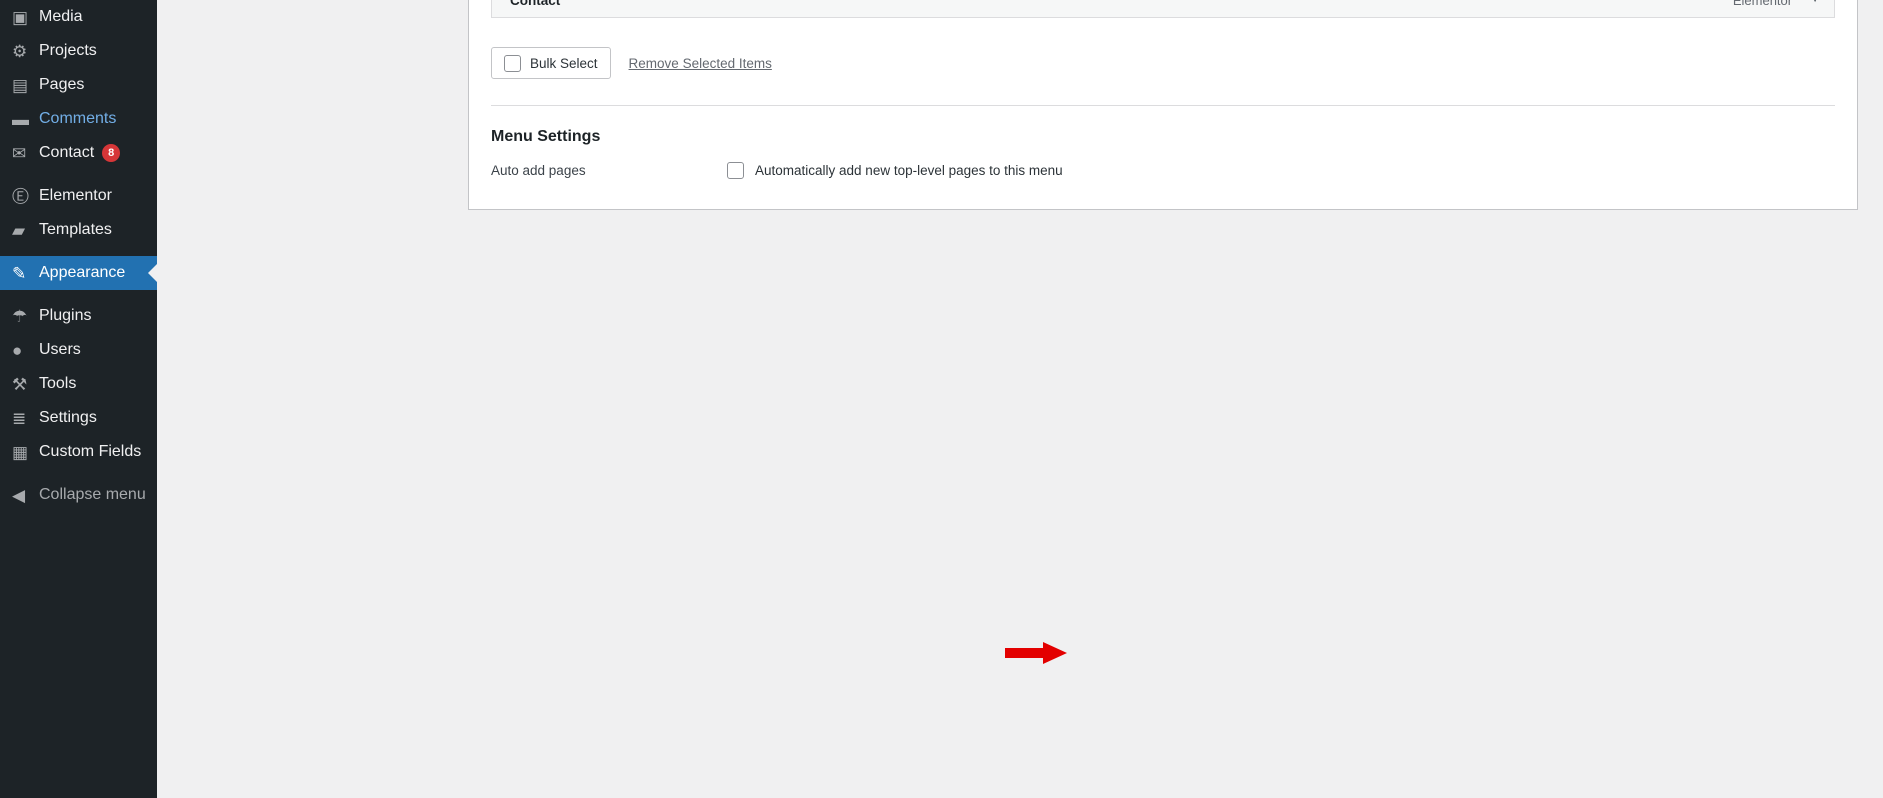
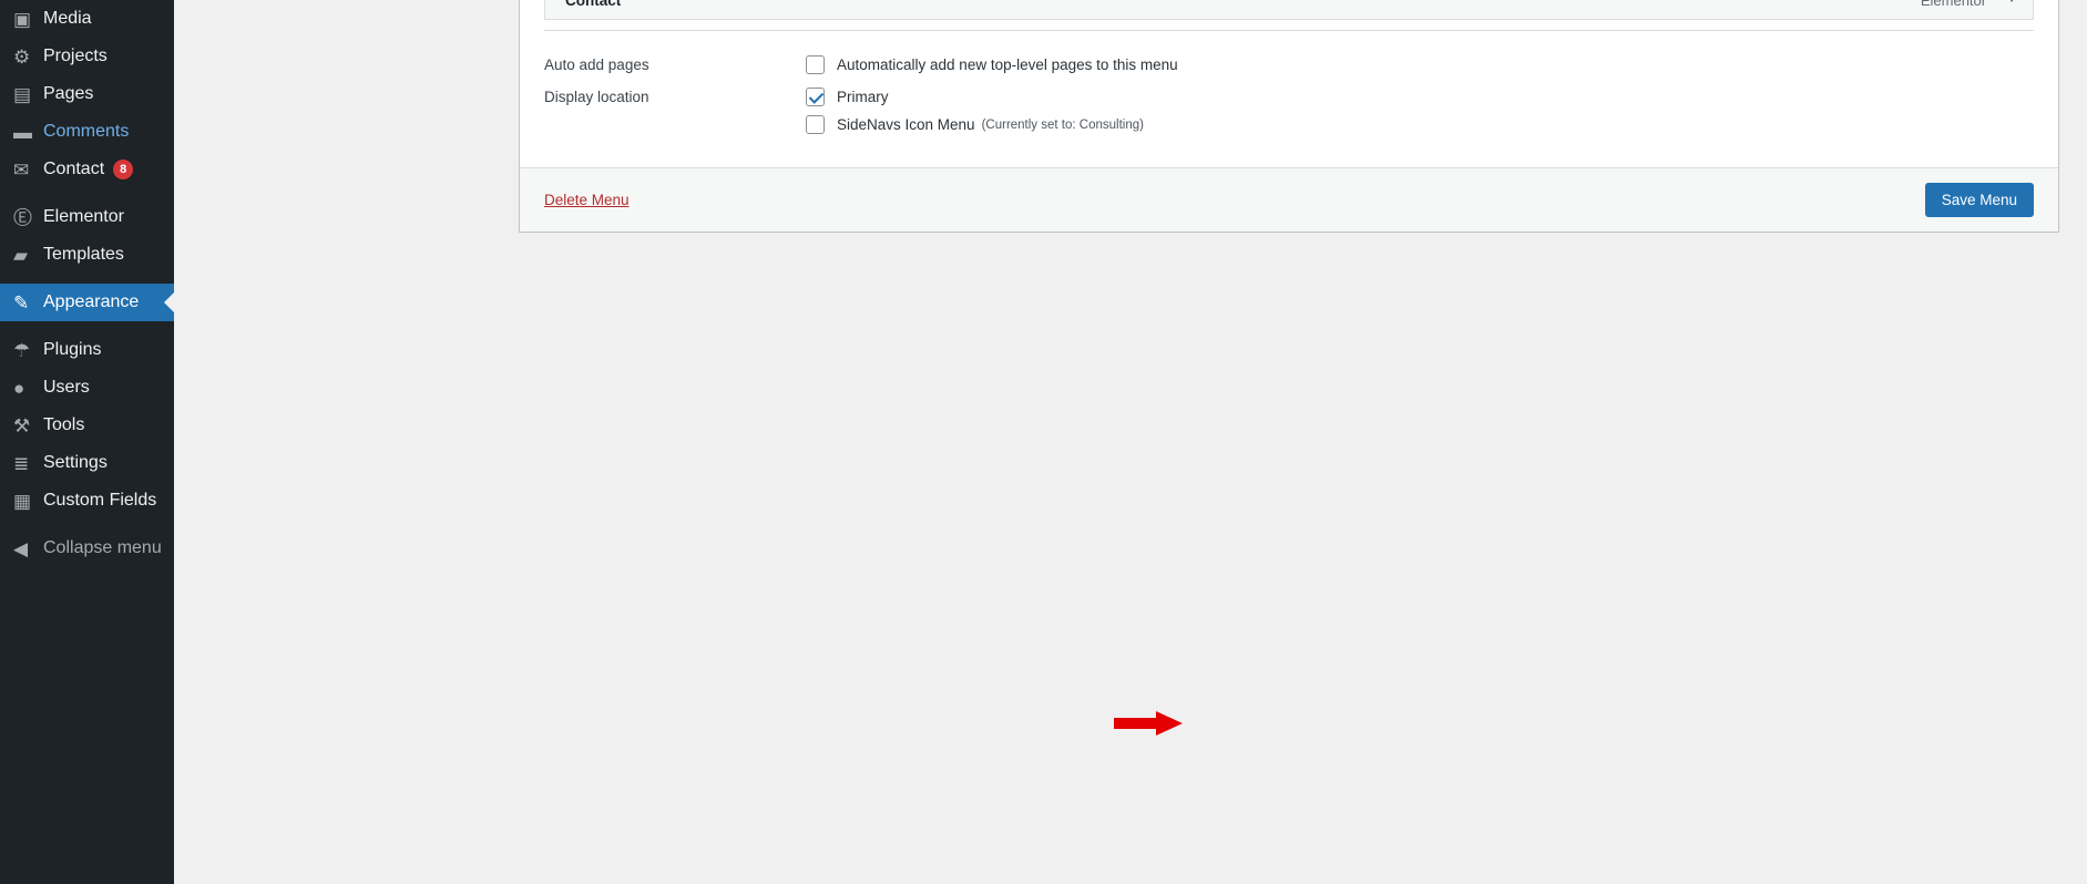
  ▣
  Media
  ⚙
  Projects
  ▤
  Pages
  ▬
  Comments
  ✉
  Contact
  8
  Ⓔ
  Elementor
  ▰
  Templates
  ✎
  Appearance
  ☂
  Plugins
  ●
  Users
  ⚒
  Tools
  ≣
  Settings
  ▦
  Custom Fields
  ◀
  Collapse menu
  Contact
  Elementor
- Bulk Select
- Remove Selected Items
- Menu Settings
  Auto add pages
  Automatically add new top-level pages to this menu
+ Display location
+ Primary
+ SideNavs Icon Menu
+ (Currently set to: Consulting)
+ Delete Menu
+ Save Menu
